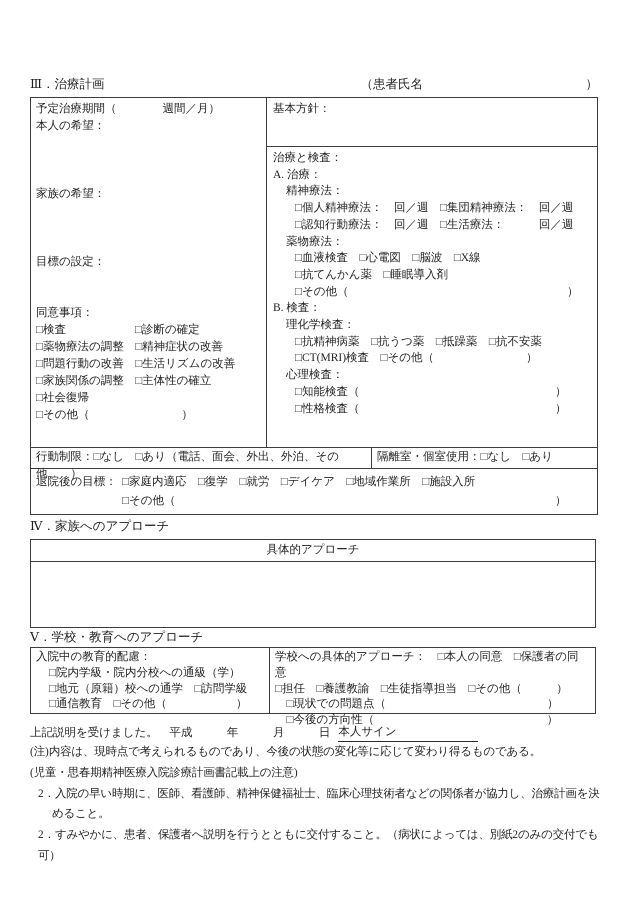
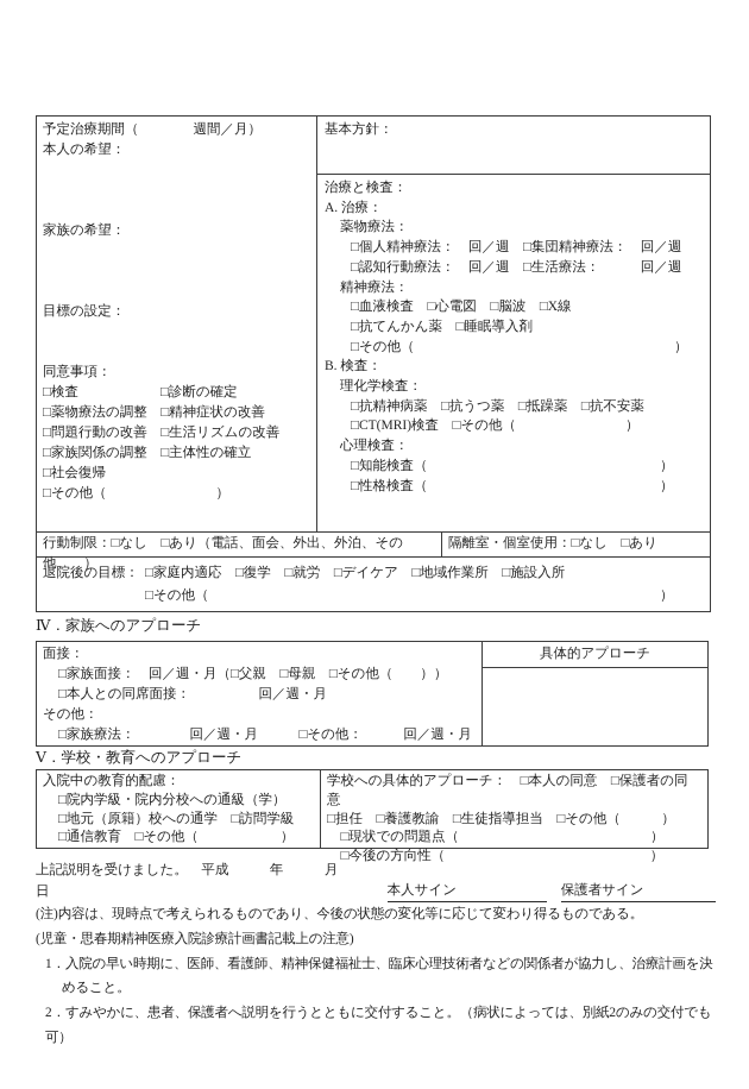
- Ⅲ．治療計画
- （患者氏名 ）
  予定治療期間（ 週間／月）
  本人の希望：
  家族の希望：
  目標の設定：
  同意事項：
  □検査 □診断の確定
  □薬物療法の調整 □精神症状の改善
  □問題行動の改善 □生活リズムの改善
  □家族関係の調整 □主体性の確立
  □社会復帰
  □その他（ ）
  基本方針：
  治療と検査：
  A. 治療：
- 精神療法：
+ 薬物療法：
  □個人精神療法： 回／週 □集団精神療法： 回／週
  □認知行動療法： 回／週 □生活療法： 回／週
- 薬物療法：
+ 精神療法：
  □血液検査 □心電図 □脳波 □X線
  □抗てんかん薬 □睡眠導入剤
  □その他（ ）
  B. 検査：
  理化学検査：
  □抗精神病薬 □抗うつ薬 □抵躁薬 □抗不安薬
  □CT(MRI)検査 □その他（ ）
  心理検査：
  □知能検査（ ）
  □性格検査（ ）
  行動制限：□なし □あり（電話、面会、外出、外泊、その他 ）
  隔離室・個室使用：□なし □あり
  退院後の目標：
  □家庭内適応 □復学 □就労 □デイケア □地域作業所 □施設入所
  □その他（ ）
  Ⅳ．家族へのアプローチ
+ 面接：
+ □家族面接： 回／週・月（□父親 □母親 □その他（ ））
+ □本人との同席面接： 回／週・月
+ その他：
+ □家族療法： 回／週・月 □その他： 回／週・月
  具体的アプローチ
  Ⅴ．学校・教育へのアプローチ
  入院中の教育的配慮：
  □院内学級・院内分校への通級（学）
  □地元（原籍）校への通学 □訪問学級
  □通信教育 □その他（ ）
  学校への具体的アプローチ： □本人の同意 □保護者の同意
  □担任 □養護教諭 □生徒指導担当 □その他（ ）
  □現状での問題点（ ）
  □今後の方向性（ ）
  上記説明を受けました。 平成 年 月 日
  本人サイン
+ 保護者サイン
  (注)内容は、現時点で考えられるものであり、今後の状態の変化等に応じて変わり得るものである。
  (児童・思春期精神医療入院診療計画書記載上の注意)
- 2．入院の早い時期に、医師、看護師、精神保健福祉士、臨床心理技術者などの関係者が協力し、治療計画を決
+ 1．入院の早い時期に、医師、看護師、精神保健福祉士、臨床心理技術者などの関係者が協力し、治療計画を決
  めること。
  2．すみやかに、患者、保護者へ説明を行うとともに交付すること。（病状によっては、別紙2のみの交付でも可）
